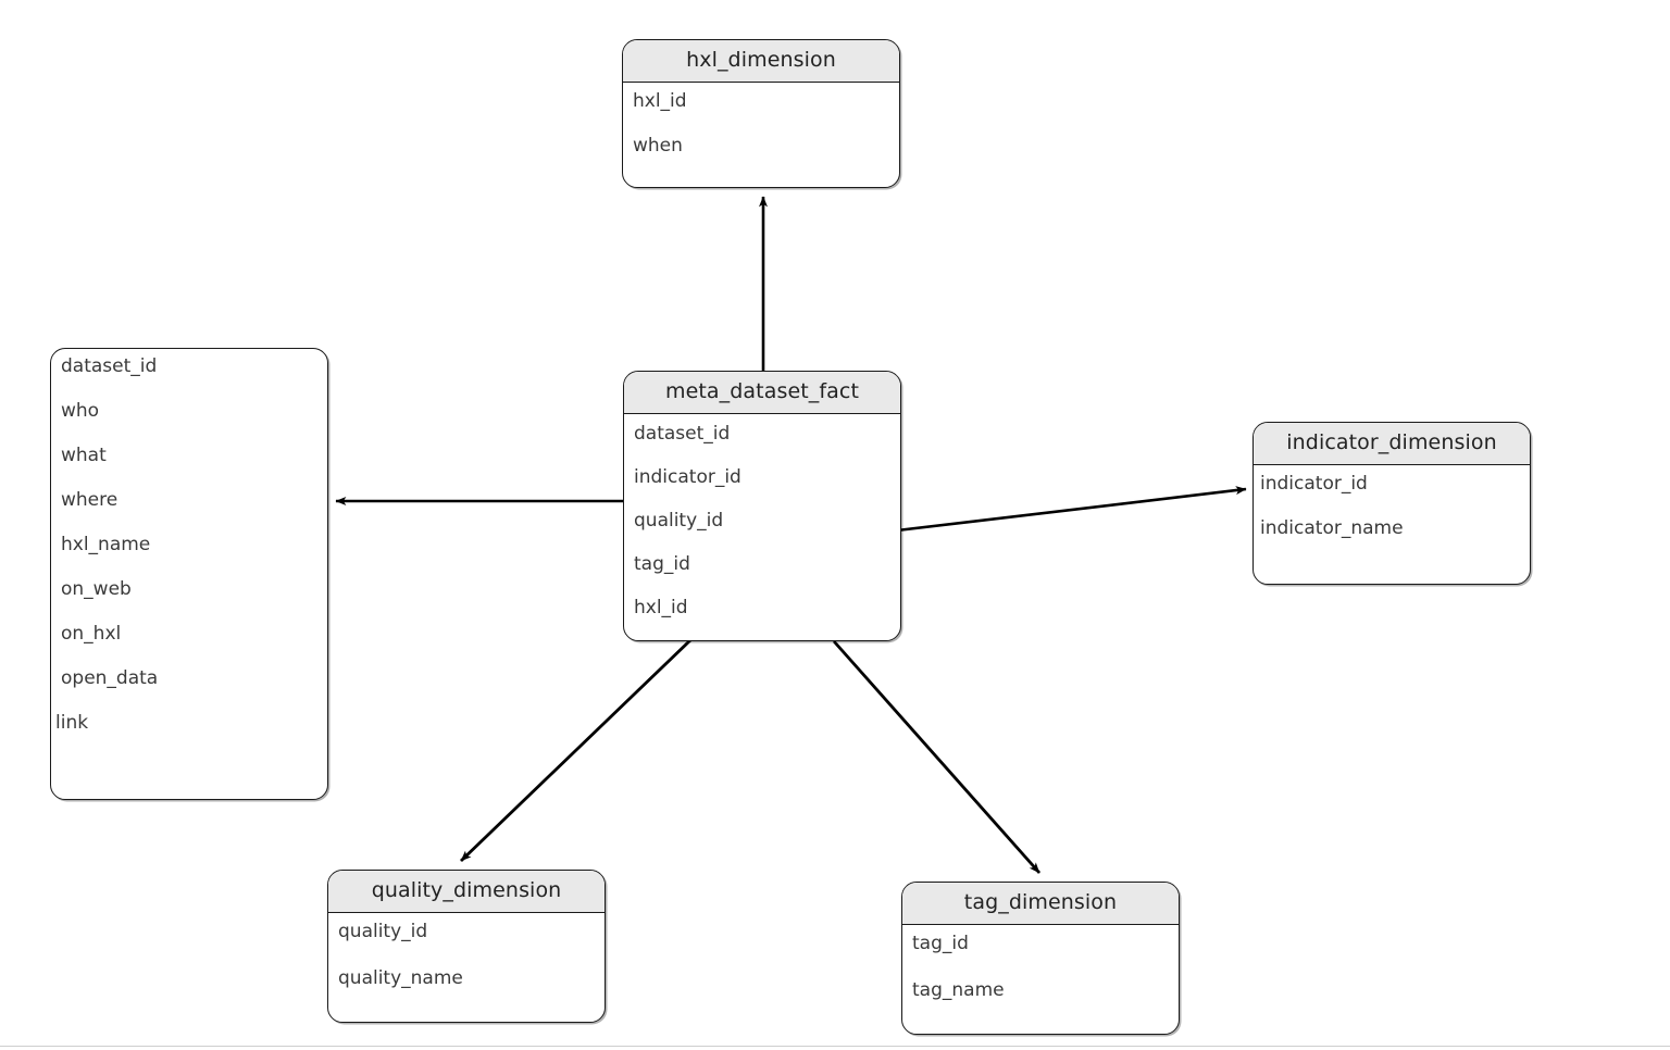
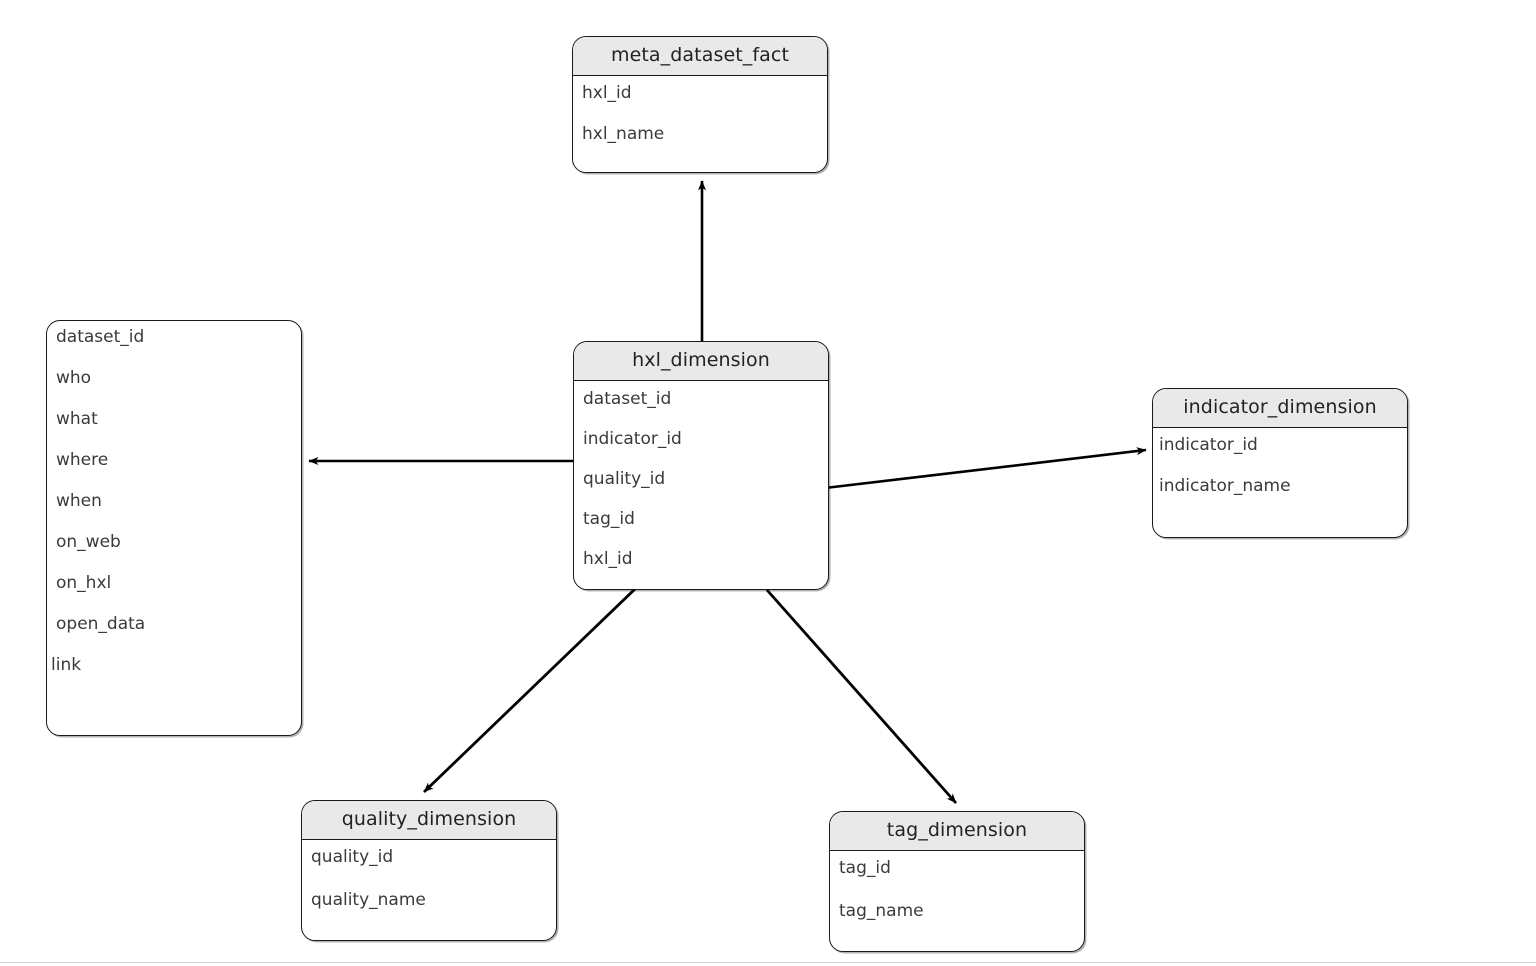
- hxl_dimension
+ meta_dataset_fact
  hxl_id
- when
+ hxl_name
  dataset_id
  who
  what
  where
- hxl_name
+ when
  on_web
  on_hxl
  open_data
  link
- meta_dataset_fact
+ hxl_dimension
  dataset_id
  indicator_id
  quality_id
  tag_id
  hxl_id
  indicator_dimension
  indicator_id
  indicator_name
  quality_dimension
  quality_id
  quality_name
  tag_dimension
  tag_id
  tag_name
